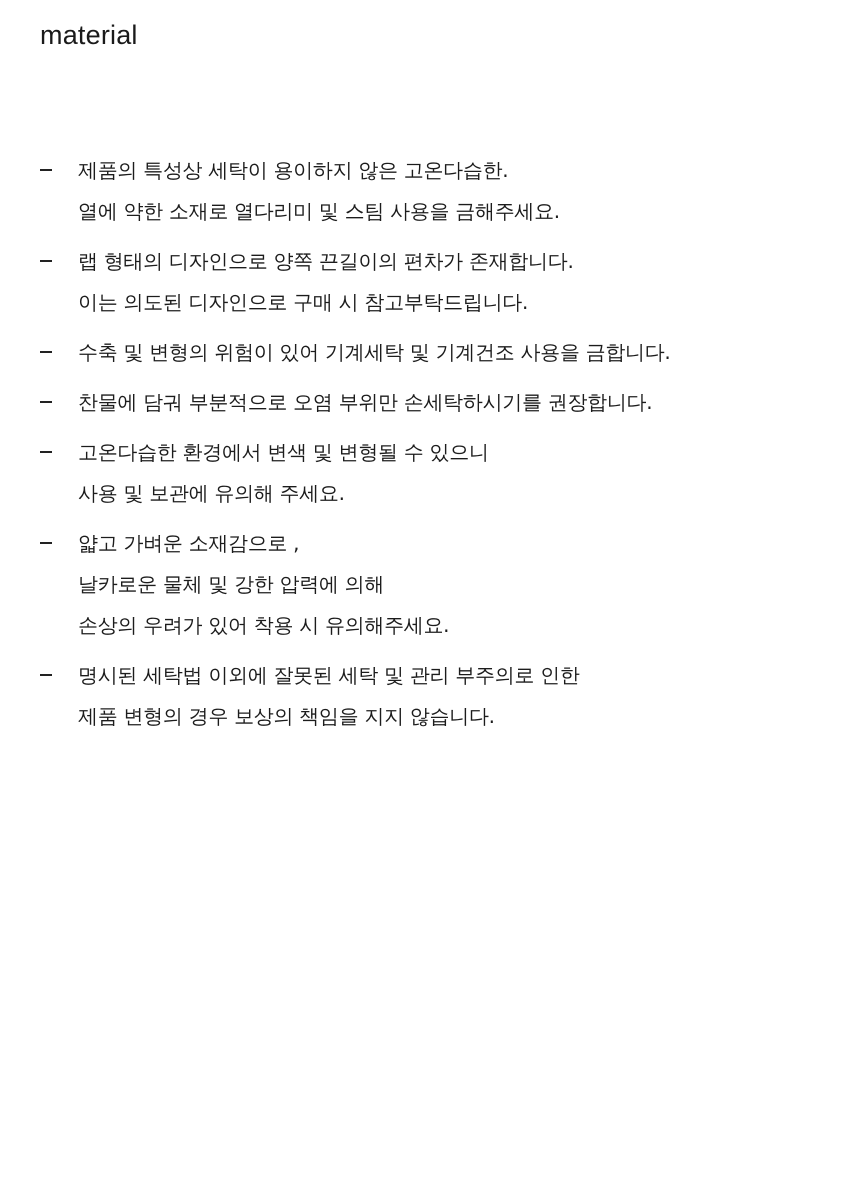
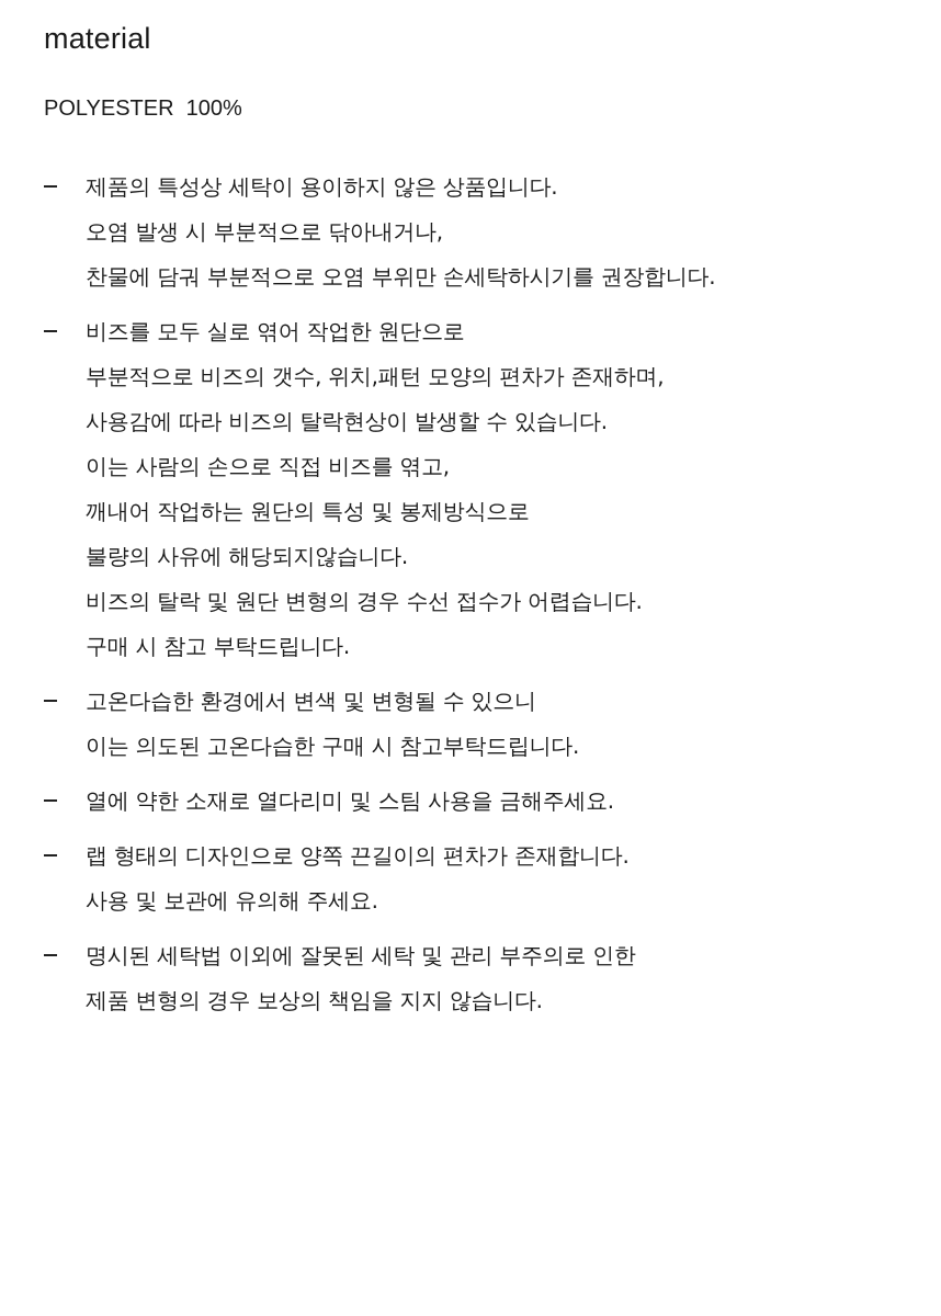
  material
+ POLYESTER 100%
- 제품의 특성상 세탁이 용이하지 않은 고온다습한.
+ 제품의 특성상 세탁이 용이하지 않은 상품입니다.
+ 오염 발생 시 부분적으로 닦아내거나,
- 열에 약한 소재로 열다리미 및 스팀 사용을 금해주세요.
+ 찬물에 담궈 부분적으로 오염 부위만 손세탁하시기를 권장합니다.
+ 비즈를 모두 실로 엮어 작업한 원단으로
+ 부분적으로 비즈의 갯수, 위치,패턴 모양의 편차가 존재하며,
+ 사용감에 따라 비즈의 탈락현상이 발생할 수 있습니다.
+ 이는 사람의 손으로 직접 비즈를 엮고,
+ 깨내어 작업하는 원단의 특성 및 봉제방식으로
+ 불량의 사유에 해당되지않습니다.
+ 비즈의 탈락 및 원단 변형의 경우 수선 접수가 어렵습니다.
+ 구매 시 참고 부탁드립니다.
- 랩 형태의 디자인으로 양쪽 끈길이의 편차가 존재합니다.
+ 고온다습한 환경에서 변색 및 변형될 수 있으니
- 이는 의도된 디자인으로 구매 시 참고부탁드립니다.
+ 이는 의도된 고온다습한 구매 시 참고부탁드립니다.
- 수축 및 변형의 위험이 있어 기계세탁 및 기계건조 사용을 금합니다.
- 찬물에 담궈 부분적으로 오염 부위만 손세탁하시기를 권장합니다.
+ 열에 약한 소재로 열다리미 및 스팀 사용을 금해주세요.
- 고온다습한 환경에서 변색 및 변형될 수 있으니
+ 랩 형태의 디자인으로 양쪽 끈길이의 편차가 존재합니다.
  사용 및 보관에 유의해 주세요.
- 얇고 가벼운 소재감으로 ,
- 날카로운 물체 및 강한 압력에 의해
- 손상의 우려가 있어 착용 시 유의해주세요.
  명시된 세탁법 이외에 잘못된 세탁 및 관리 부주의로 인한
  제품 변형의 경우 보상의 책임을 지지 않습니다.
